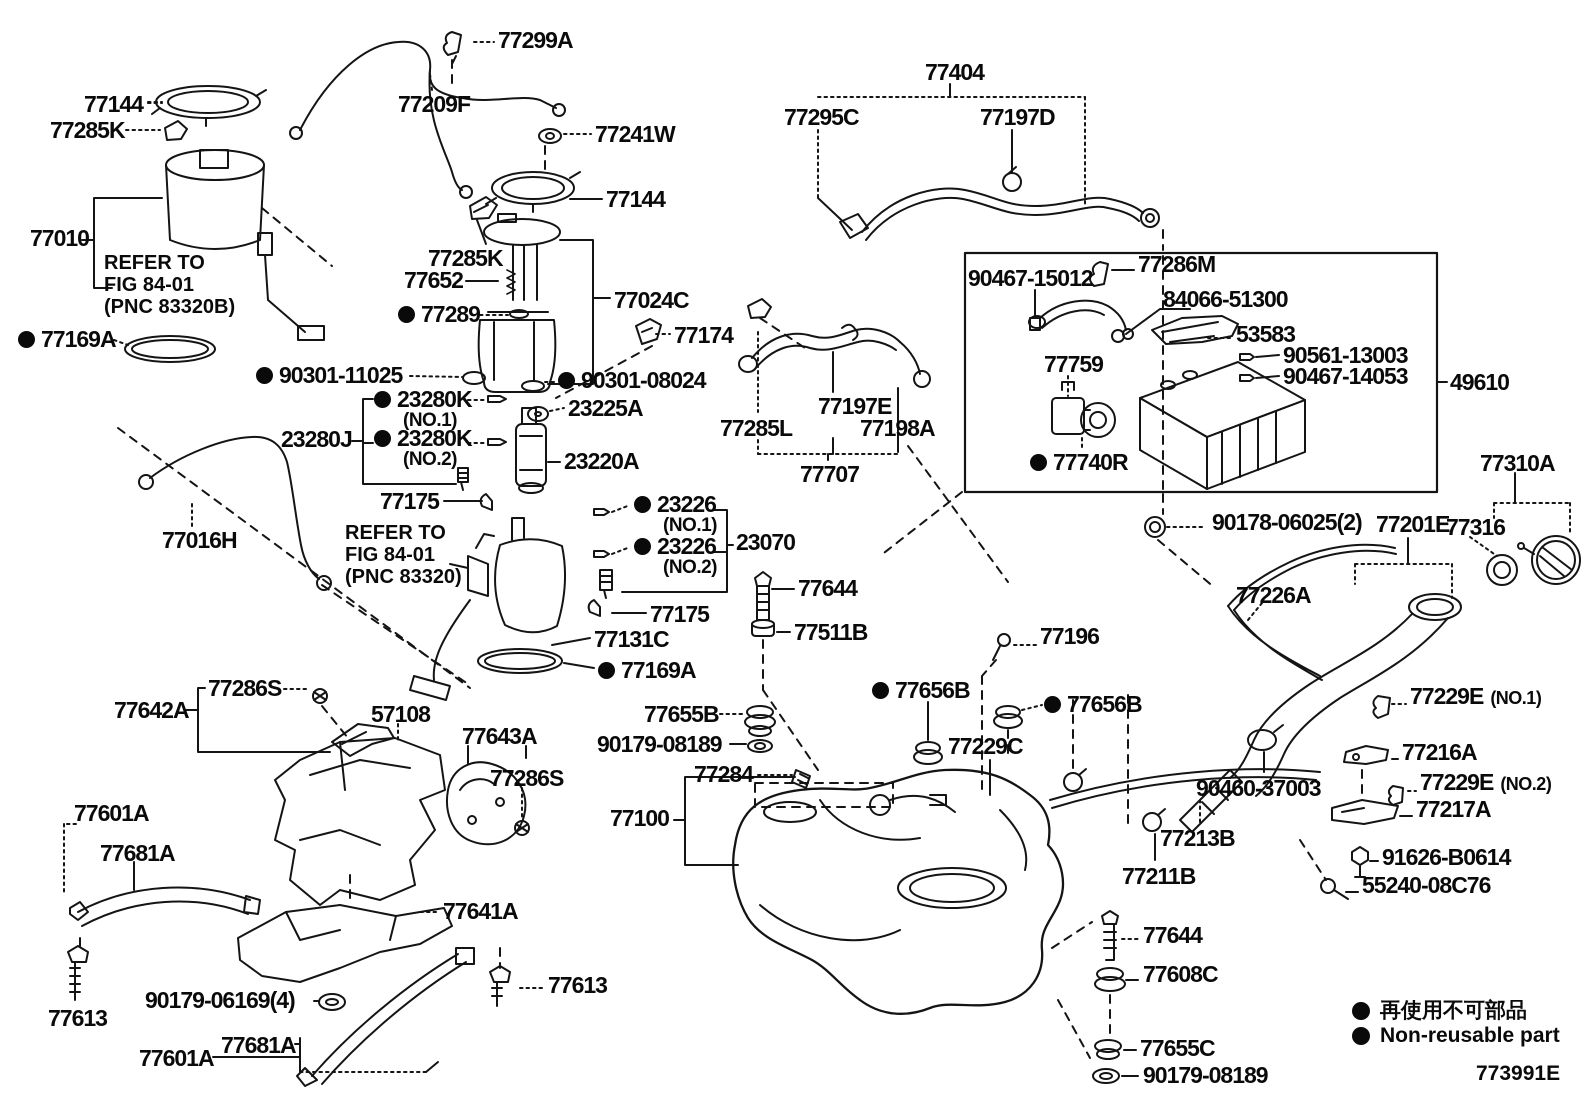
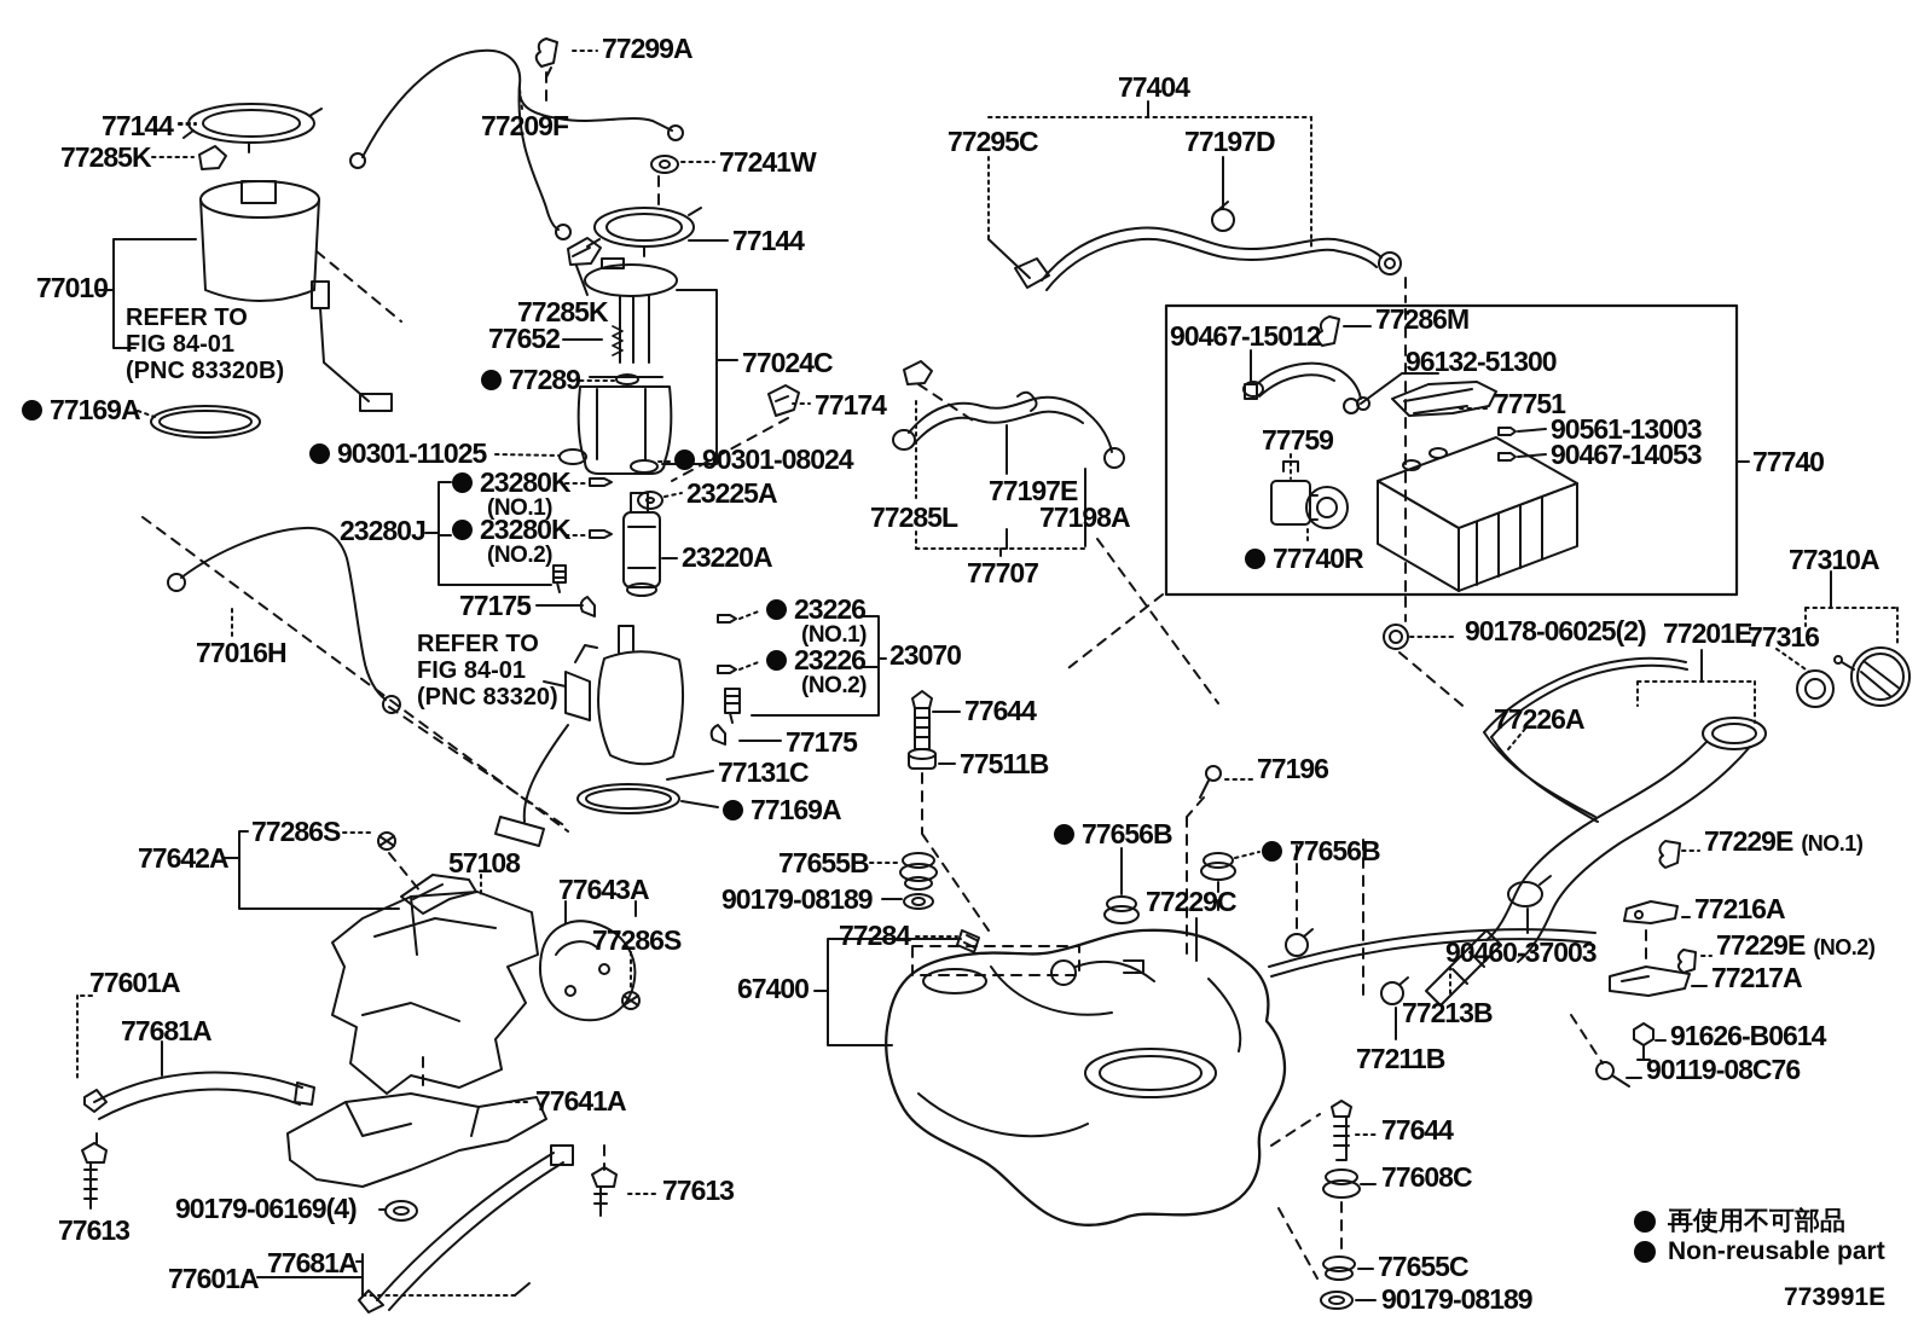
  77144
  77285K
  77010
  77169A
  77299A
  77209F
  77241W
  77144
  77285K
  77652
  77024C
  77289
  77174
  90301-11025
  90301-08024
  23225A
  23280K
  (NO.1)
  23280J
  23280K
  (NO.2)
  23220A
  77175
  77016H
  23226
  (NO.1)
  23226
  (NO.2)
  23070
  77175
  77131C
  77169A
  77644
  77511B
  77655B
  90179-08189
  77284
- 77100
+ 67400
  77404
  77295C
  77197D
  77286M
  90467-15012
- 84066-51300
+ 96132-51300
- 53583
+ 77751
  90561-13003
  90467-14053
  77759
  77740R
- 49610
+ 77740
  77285L
  77197E
  77198A
  77707
  90178-06025(2)
  77201E
  77316
  77310A
  77226A
  77196
  77656B
  77656B
  77229C
  90460-37003
  77213B
  77211B
  77229E (NO.1)
  77216A
  77229E (NO.2)
  77217A
  91626-B0614
- 55240-08C76
+ 90119-08C76
  77644
  77608C
  77655C
  90179-08189
  77286S
  77642A
  57108
  77643A
  77286S
  77601A
  77681A
  77641A
  77613
  90179-06169(4)
  77613
  77681A
  77601A
  REFER TO
  FIG 84-01
  (PNC 83320B)
  REFER TO
  FIG 84-01
  (PNC 83320)
  再使用不可部品
  Non-reusable part
  773991E
